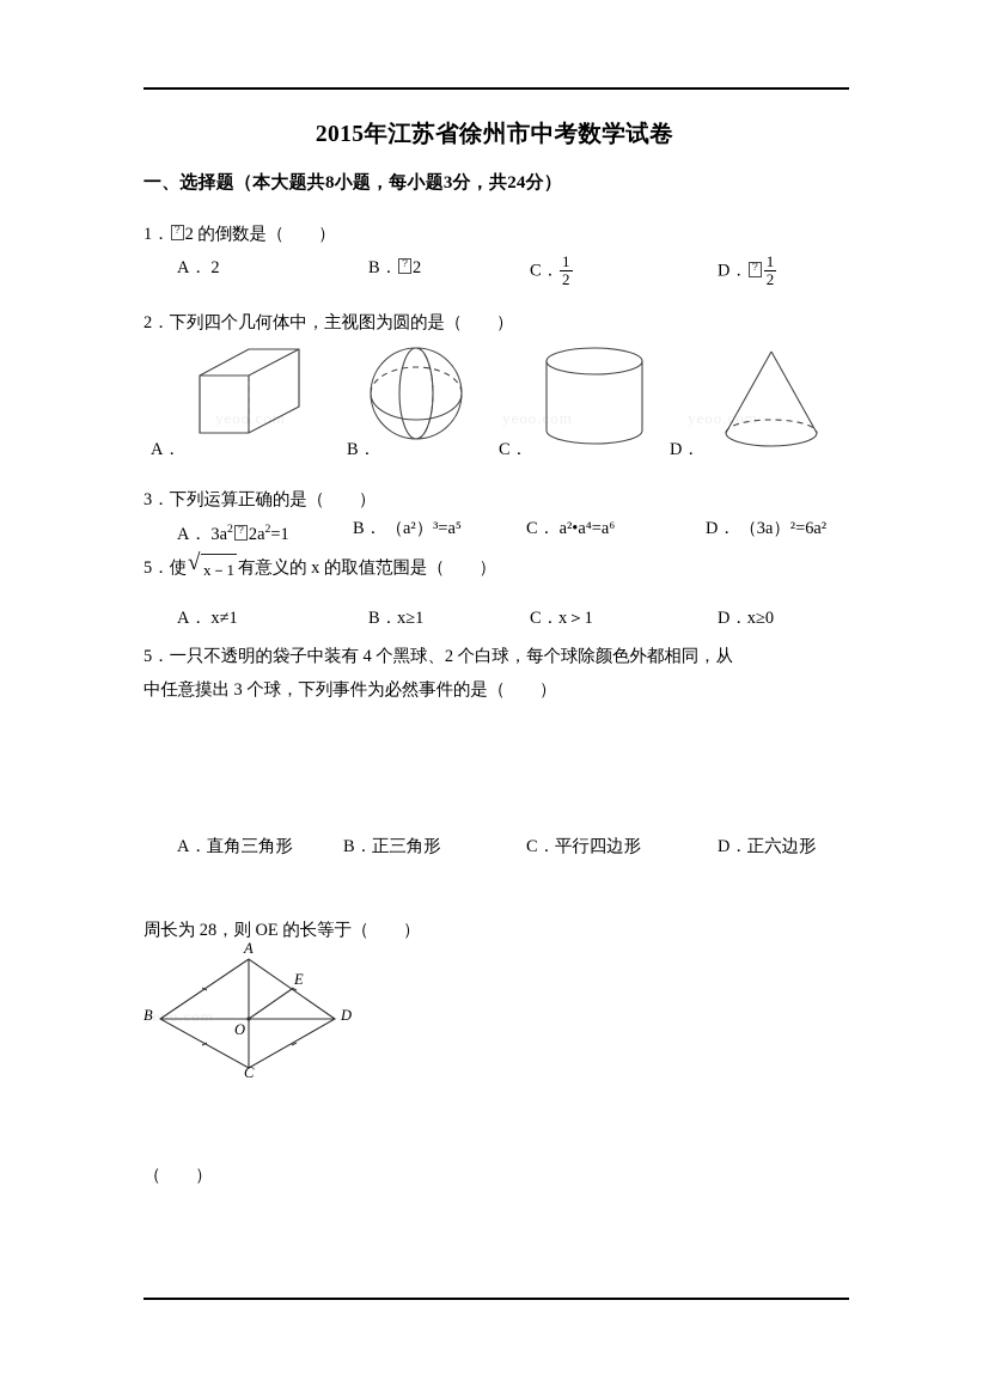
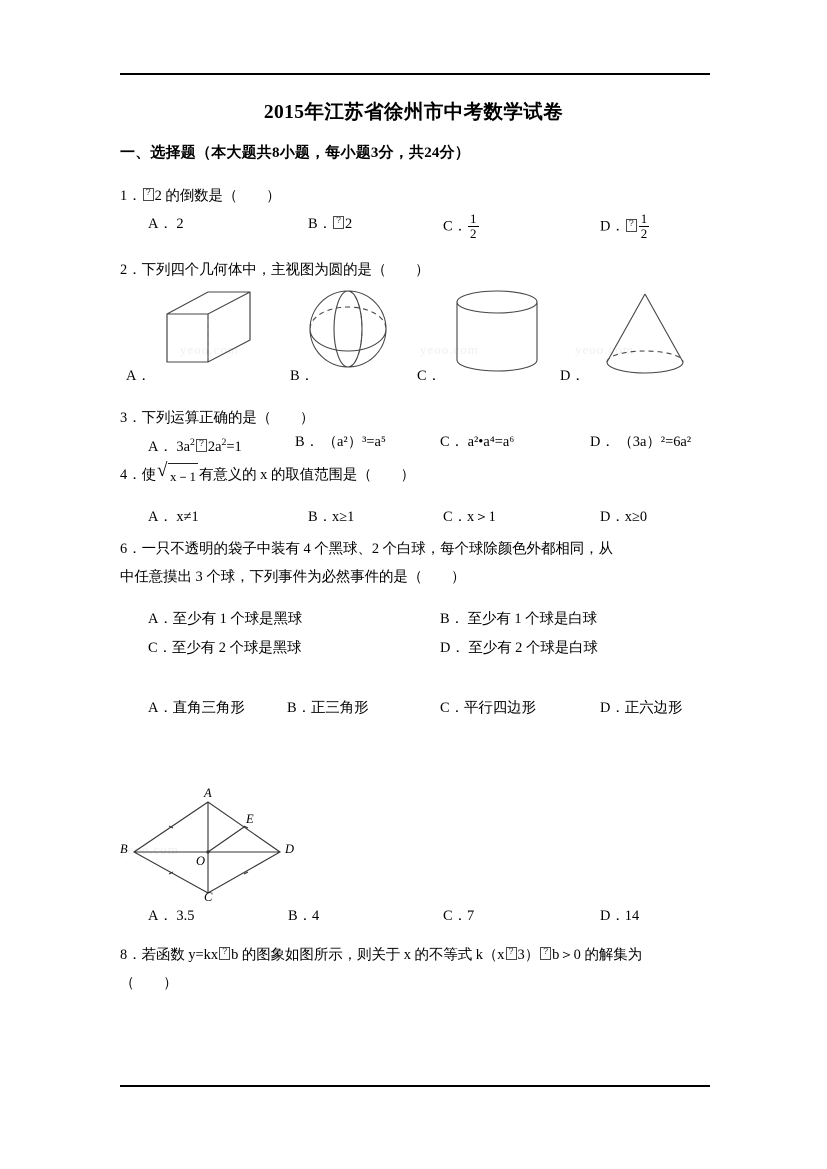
  2015年江苏省徐州市中考数学试卷
  一、选择题（本大题共8小题，每小题3分，共24分）
  1． 2 的倒数是（ ）
  A． 2
  B． 2
  C．
  1
  2
  D．
  1
  2
  2．下列四个几何体中，主视图为圆的是（ ）
  yeoo.com
  yeoo.om
  yeoo.com
  A．
  B．
  C．
  D．
  3．下列运算正确的是（ ）
  A． 3a2 2a2=1
  B． （a²）³=a⁵
  C． a²•a⁴=a⁶
  D． （3a）²=6a²
- 5．使
+ 4．使
  √
  x－1 有意义的 x 的取值范围是（ ）
  A． x≠1
  B．x≥1
  C．x＞1
  D．x≥0
- 5．一只不透明的袋子中装有 4 个黑球、2 个白球，每个球除颜色外都相同，从
+ 6．一只不透明的袋子中装有 4 个黑球、2 个白球，每个球除颜色外都相同，从
  中任意摸出 3 个球，下列事件为必然事件的是（ ）
+ A．至少有 1 个球是黑球
+ B． 至少有 1 个球是白球
+ C．至少有 2 个球是黑球
+ D． 至少有 2 个球是白球
  A．直角三角形
  B．正三角形
  C．平行四边形
  D．正六边形
- 周长为 28，则 OE 的长等于（ ）
  yeo.com
  A
  B
  C
  D
  E
  O
+ A． 3.5
+ B．4
+ C．7
+ D．14
+ 8．若函数 y=kx b 的图象如图所示，则关于 x 的不等式 k（x 3） b＞0 的解集为
  （ ）
